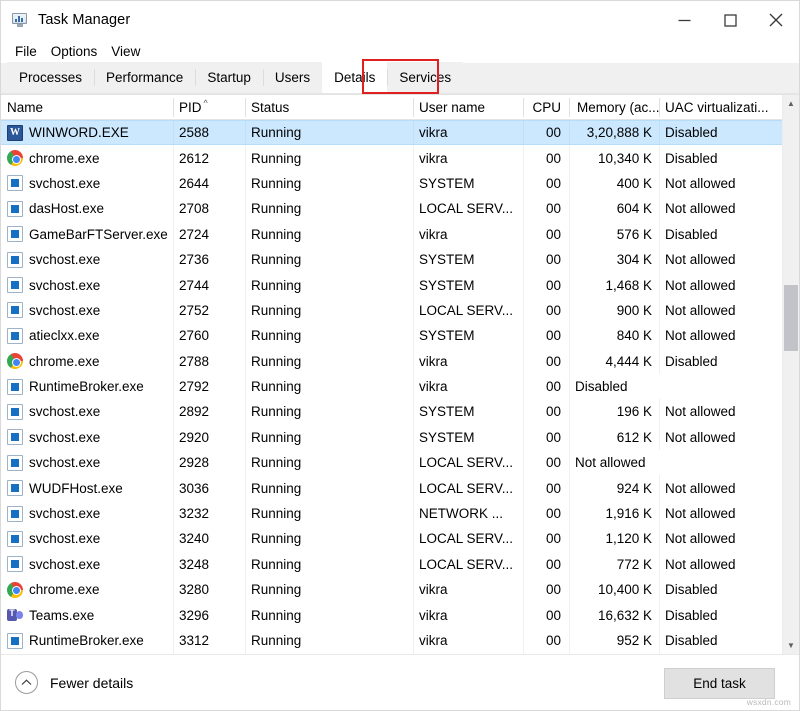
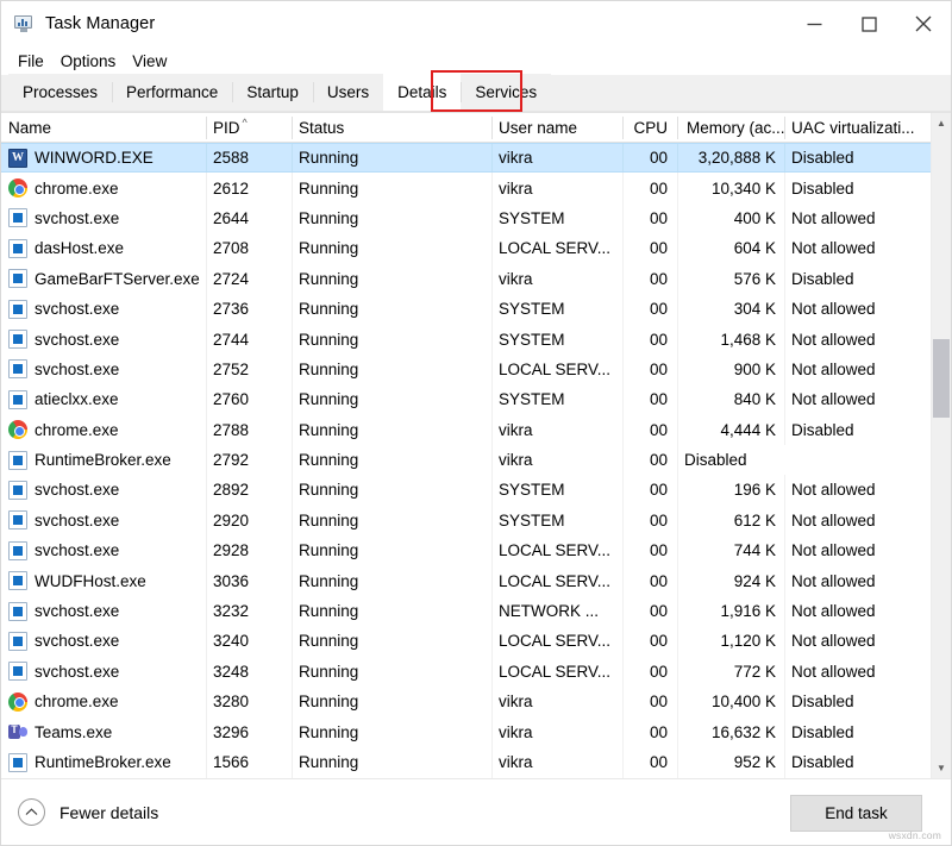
  Task Manager
  File
  Options
  View
  Processes
  Performance
  Startup
  Users
  Details
  Services
  Name
  PID
  ^
  Status
  User name
  CPU
  Memory (ac...
  UAC virtualizati...
  W
  WINWORD.EXE
  2588
  Running
  vikra
  00
  3,20,888 K
  Disabled
  chrome.exe
  2612
  Running
  vikra
  00
  10,340 K
  Disabled
  svchost.exe
  2644
  Running
  SYSTEM
  00
  400 K
  Not allowed
  dasHost.exe
  2708
  Running
  LOCAL SERV...
  00
  604 K
  Not allowed
  GameBarFTServer.exe
  2724
  Running
  vikra
  00
  576 K
  Disabled
  svchost.exe
  2736
  Running
  SYSTEM
  00
  304 K
  Not allowed
  svchost.exe
  2744
  Running
  SYSTEM
  00
  1,468 K
  Not allowed
  svchost.exe
  2752
  Running
  LOCAL SERV...
  00
  900 K
  Not allowed
  atieclxx.exe
  2760
  Running
  SYSTEM
  00
  840 K
  Not allowed
  chrome.exe
  2788
  Running
  vikra
  00
  4,444 K
  Disabled
  RuntimeBroker.exe
  2792
  Running
  vikra
  00
  Disabled
  svchost.exe
  2892
  Running
  SYSTEM
  00
  196 K
  Not allowed
  svchost.exe
  2920
  Running
  SYSTEM
  00
  612 K
  Not allowed
  svchost.exe
  2928
  Running
  LOCAL SERV...
  00
+ 744 K
  Not allowed
  WUDFHost.exe
  3036
  Running
  LOCAL SERV...
  00
  924 K
  Not allowed
  svchost.exe
  3232
  Running
  NETWORK ...
  00
  1,916 K
  Not allowed
  svchost.exe
  3240
  Running
  LOCAL SERV...
  00
  1,120 K
  Not allowed
  svchost.exe
  3248
  Running
  LOCAL SERV...
  00
  772 K
  Not allowed
  chrome.exe
  3280
  Running
  vikra
  00
  10,400 K
  Disabled
  Teams.exe
  3296
  Running
  vikra
  00
  16,632 K
  Disabled
  RuntimeBroker.exe
- 3312
+ 1566
  Running
  vikra
  00
  952 K
  Disabled
  ▲
  ▼
  Fewer details
  End task
  wsxdn.com
